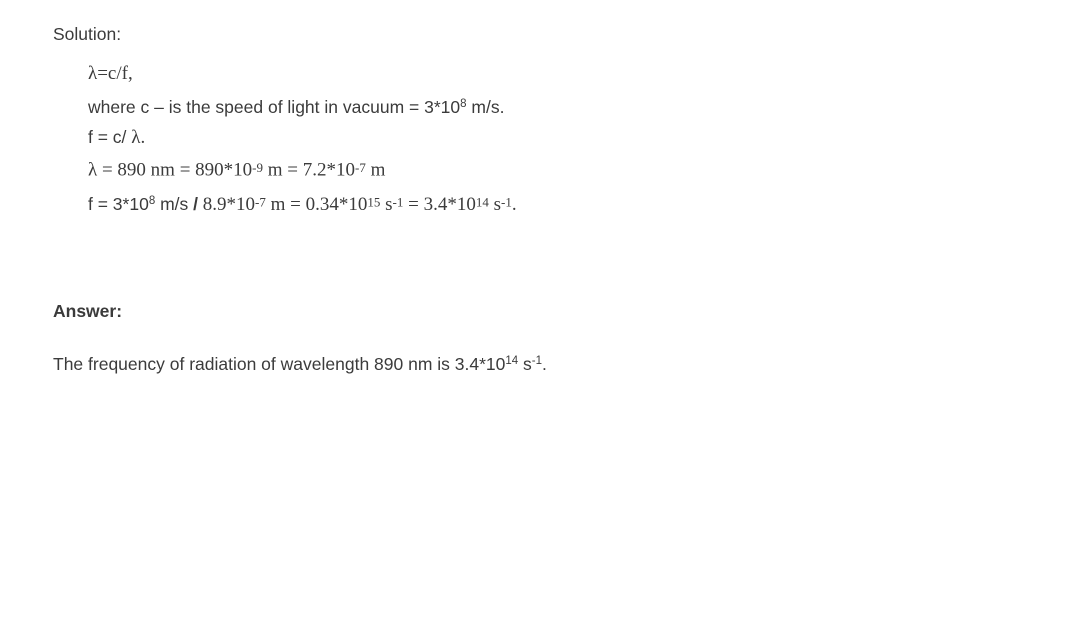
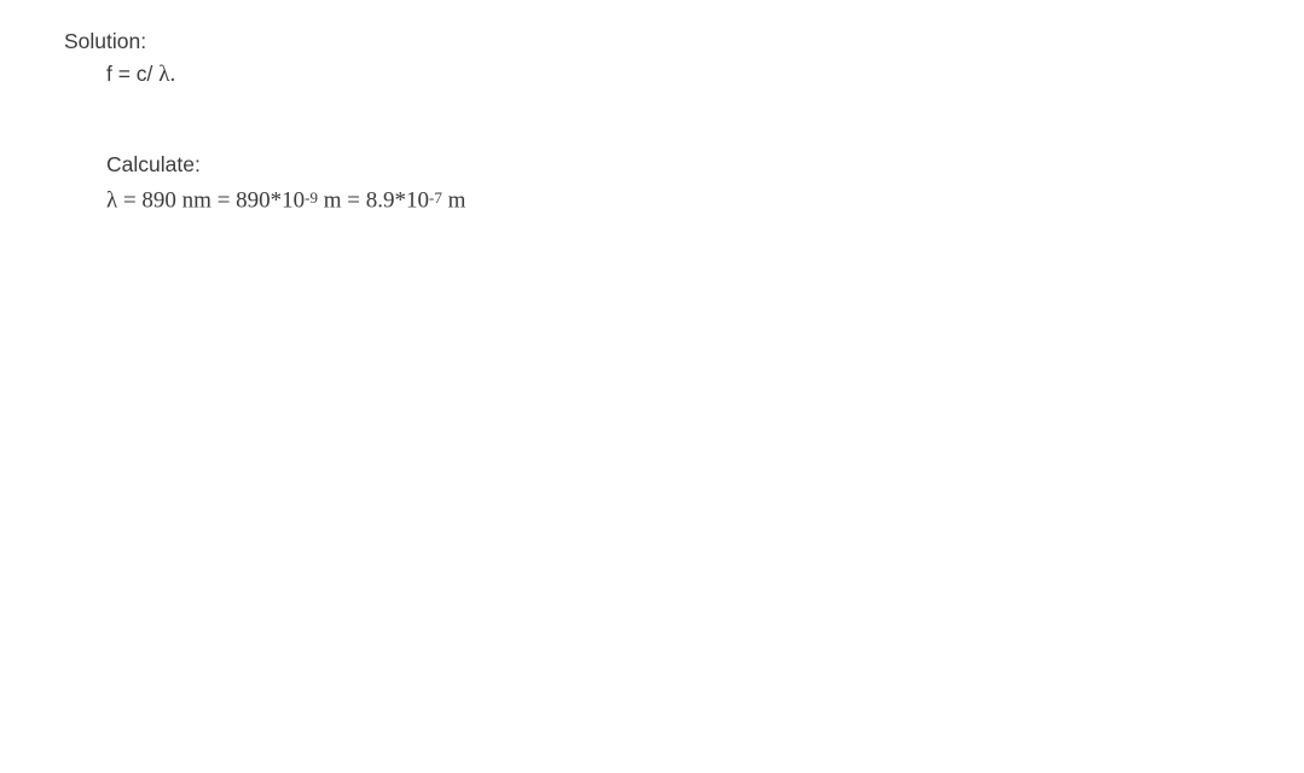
  Solution:
- λ=c/f,
- where c – is the speed of light in vacuum = 3*108 m/s.
  f = c/ λ.
+ Calculate:
- λ = 890 nm = 890*10-9 m = 7.2*10-7 m
+ λ = 890 nm = 890*10-9 m = 8.9*10-7 m
- f = 3*108 m/s / 8.9*10-7 m = 0.34*1015 s-1 = 3.4*1014 s-1.
- Answer:
- The frequency of radiation of wavelength 890 nm is 3.4*1014 s-1.
